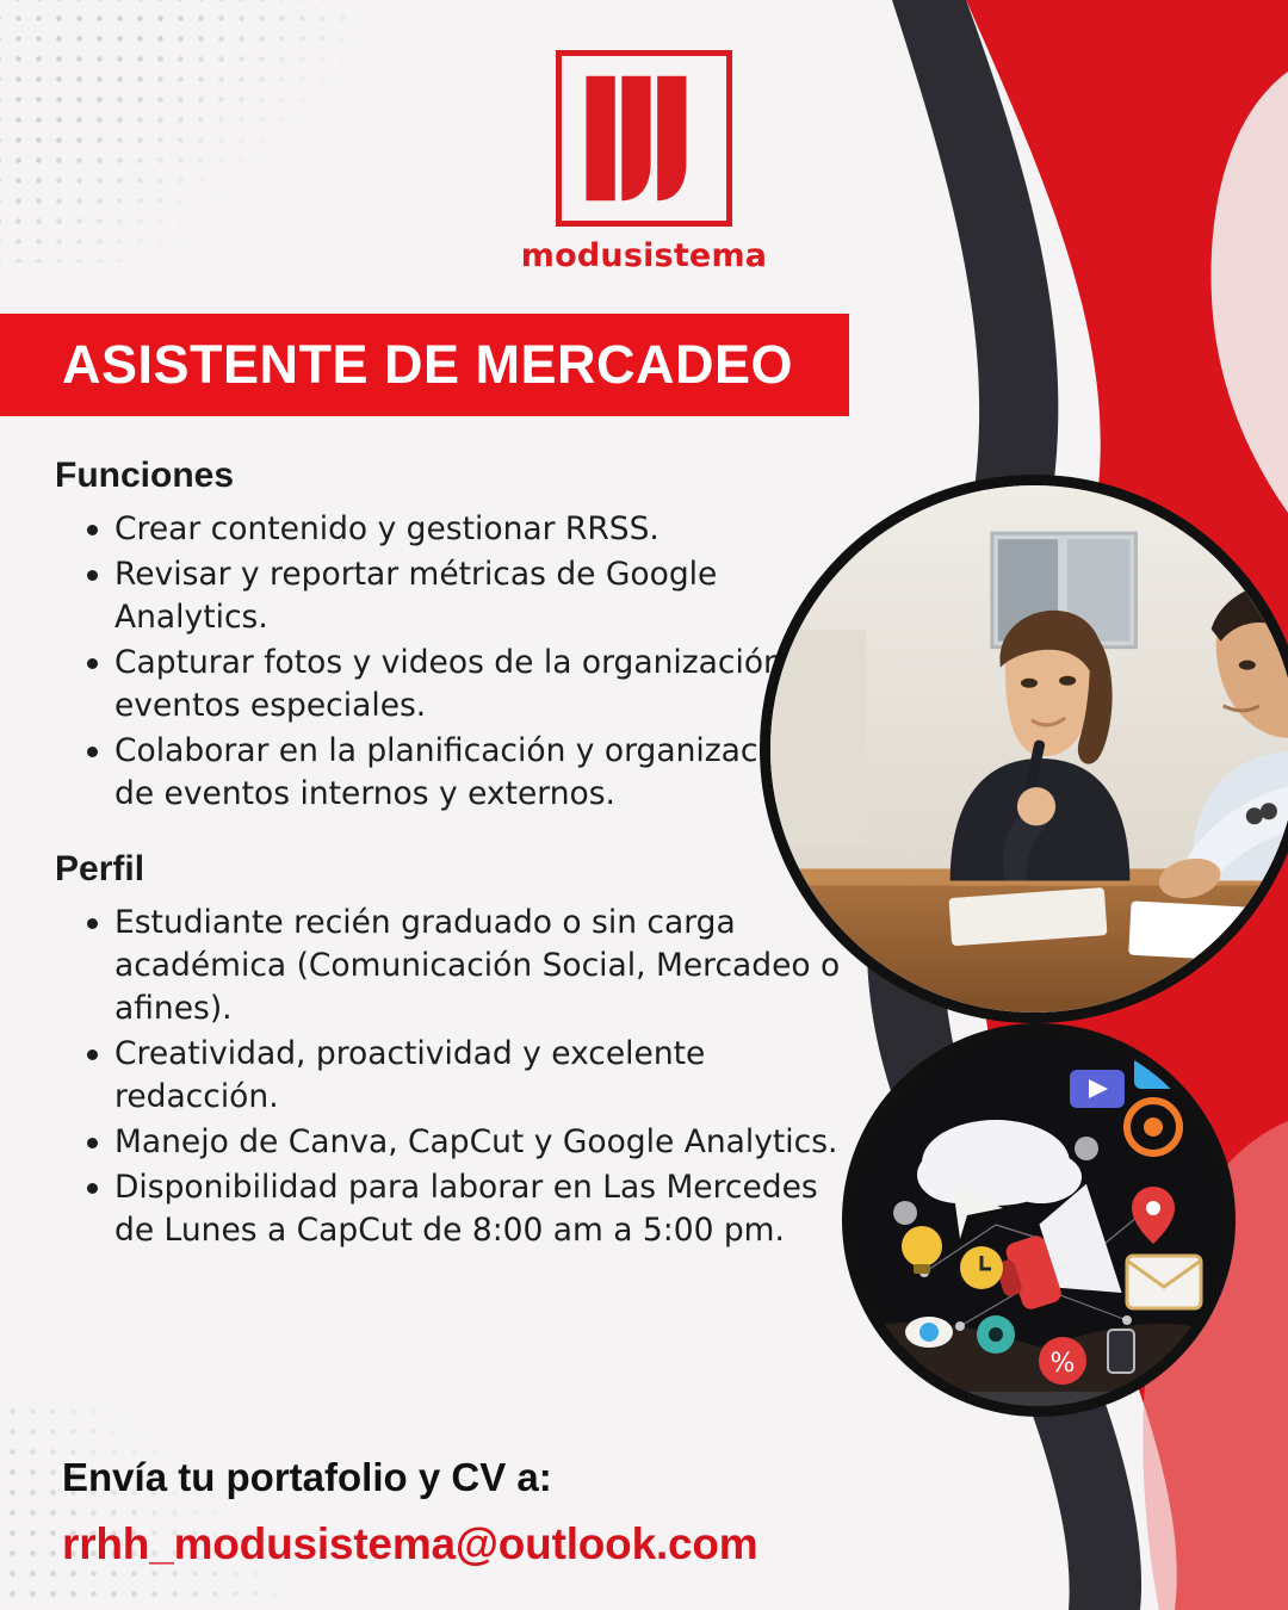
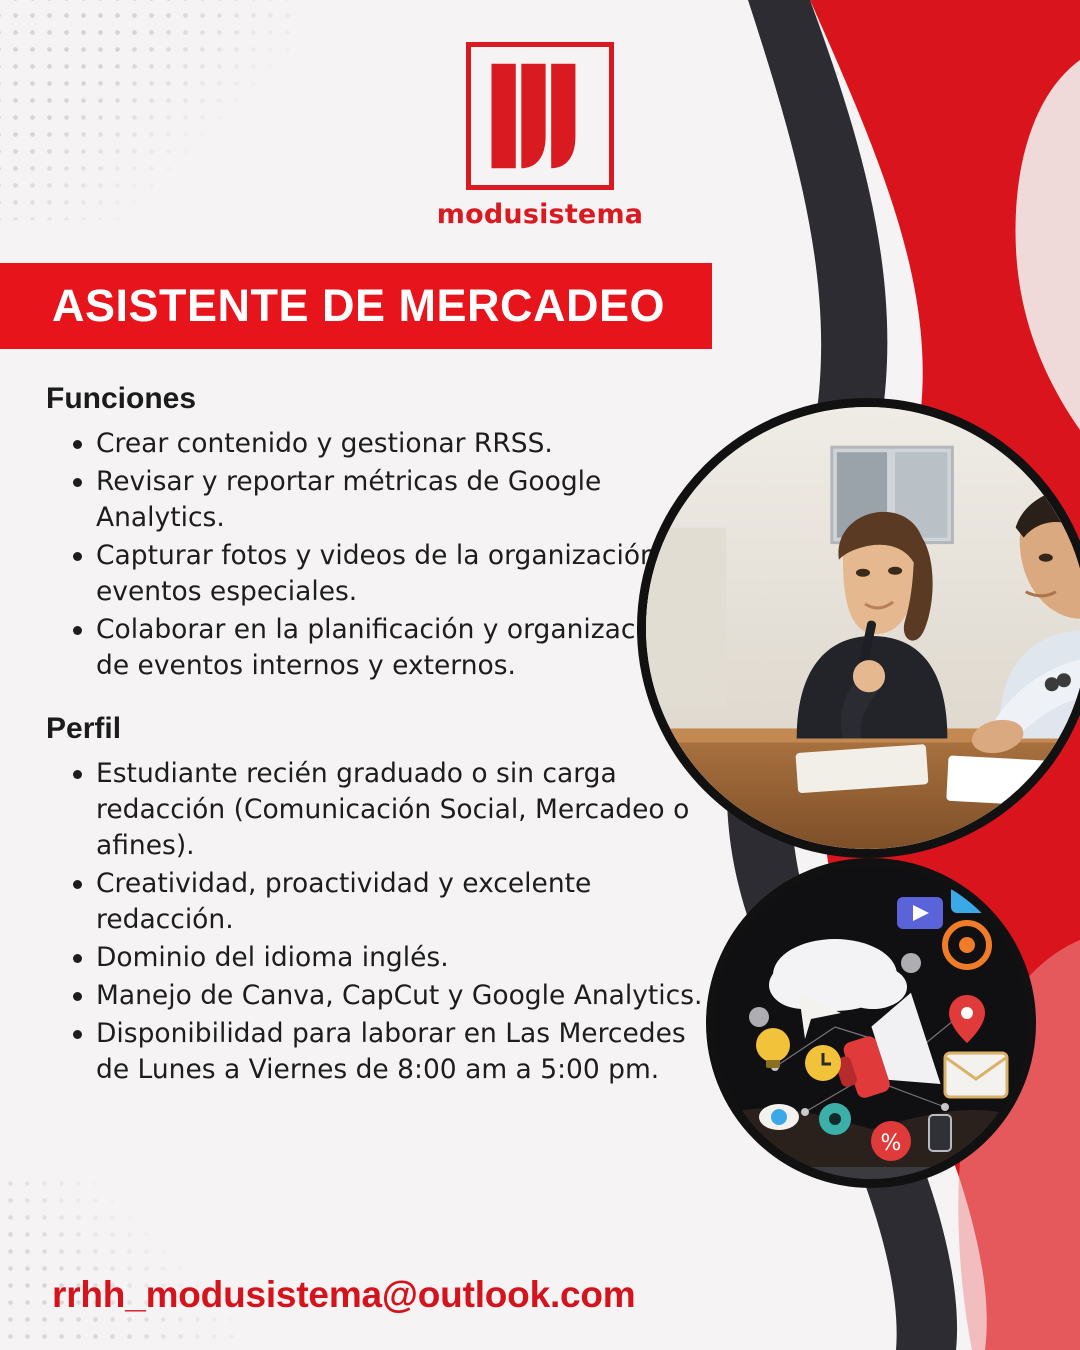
  modusistema
  ASISTENTE DE MERCADEO
  Funciones
  Crear contenido y gestionar RRSS.
  Revisar y reportar métricas de Google Analytics.
  Capturar fotos y videos de la organizació eventos especiales.
  Colaborar en la planificación y organizac de eventos internos y externos.
  Perfil
- Estudiante recién graduado o sin carga académica (Comunicación Social, Mercadeo o afines).
+ Estudiante recién graduado o sin carga redacción (Comunicación Social, Mercadeo o afines).
  Creatividad, proactividad y excelente redacción.
+ Dominio del idioma inglés.
  Manejo de Canva, CapCut y Google Analytics.
- Disponibilidad para laborar en Las Mercedes de Lunes a CapCut de 8:00 am a 5:00 pm.
+ Disponibilidad para laborar en Las Mercedes de Lunes a Viernes de 8:00 am a 5:00 pm.
  %
- Envía tu portafolio y CV a:
  rrhh_modusistema@outlook.com
